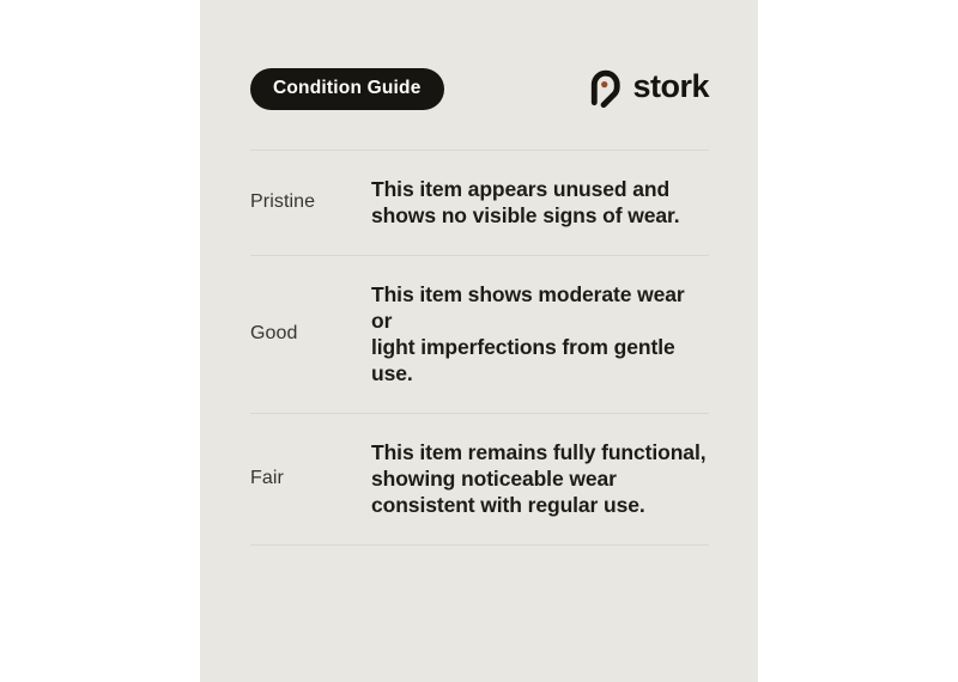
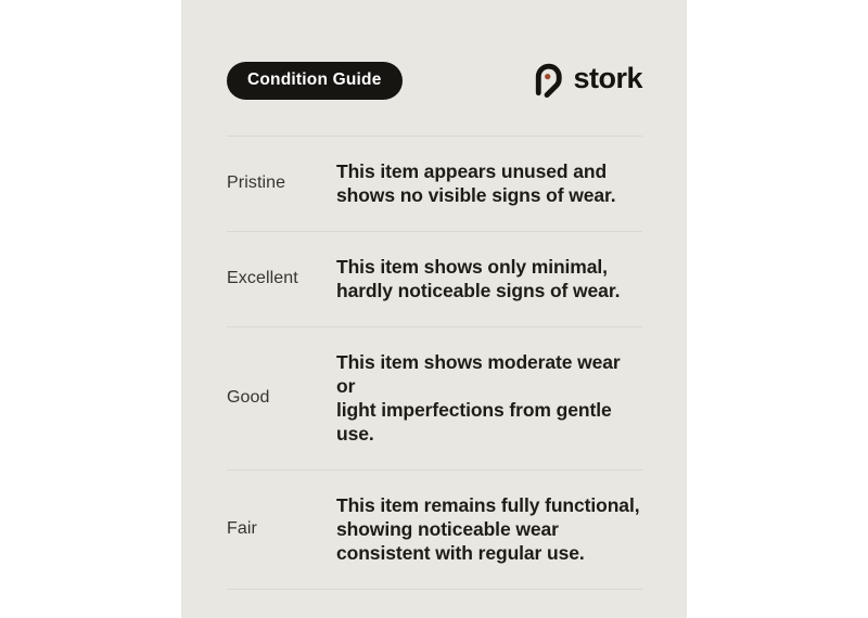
  Condition Guide
  stork
  Pristine
  This item appears unused and
  shows no visible signs of wear.
+ Excellent
+ This item shows only minimal,
+ hardly noticeable signs of wear.
  Good
  This item shows moderate wear or
  light imperfections from gentle
  use.
  Fair
  This item remains fully functional,
  showing noticeable wear
  consistent with regular use.
